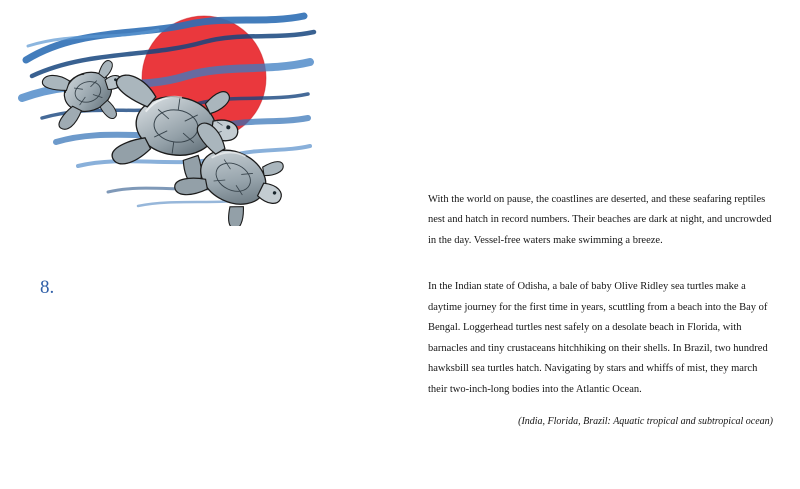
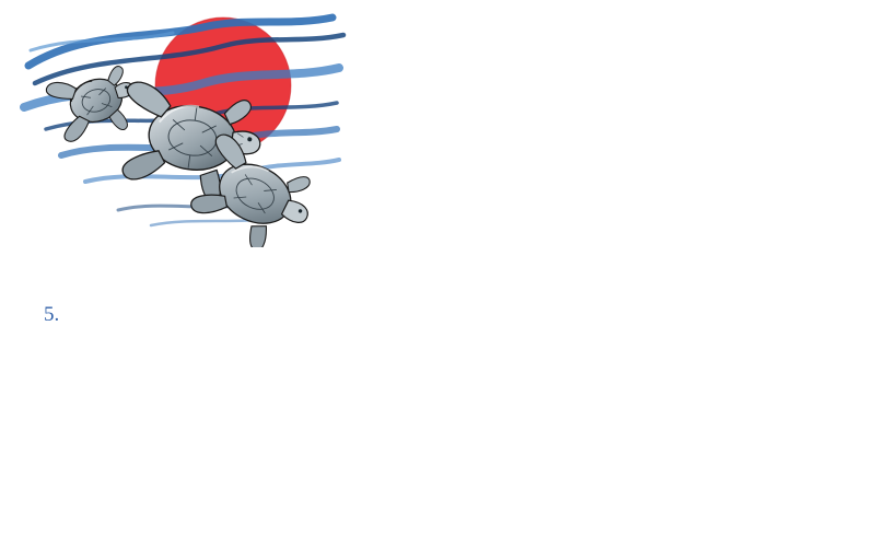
- 8.
+ 5.
- With the world on pause, the coastlines are deserted, and these seafaring reptiles nest and hatch in record numbers. Their beaches are dark at night, and uncrowded in the day. Vessel-free waters make swimming a breeze.
- In the Indian state of Odisha, a bale of baby Olive Ridley sea turtles make a daytime journey for the first time in years, scuttling from a beach into the Bay of Bengal. Loggerhead turtles nest safely on a desolate beach in Florida, with barnacles and tiny crustaceans hitchhiking on their shells. In Brazil, two hundred hawksbill sea turtles hatch. Navigating by stars and whiffs of mist, they march their two-inch-long bodies into the Atlantic Ocean.
- (India, Florida, Brazil: Aquatic tropical and subtropical ocean)
